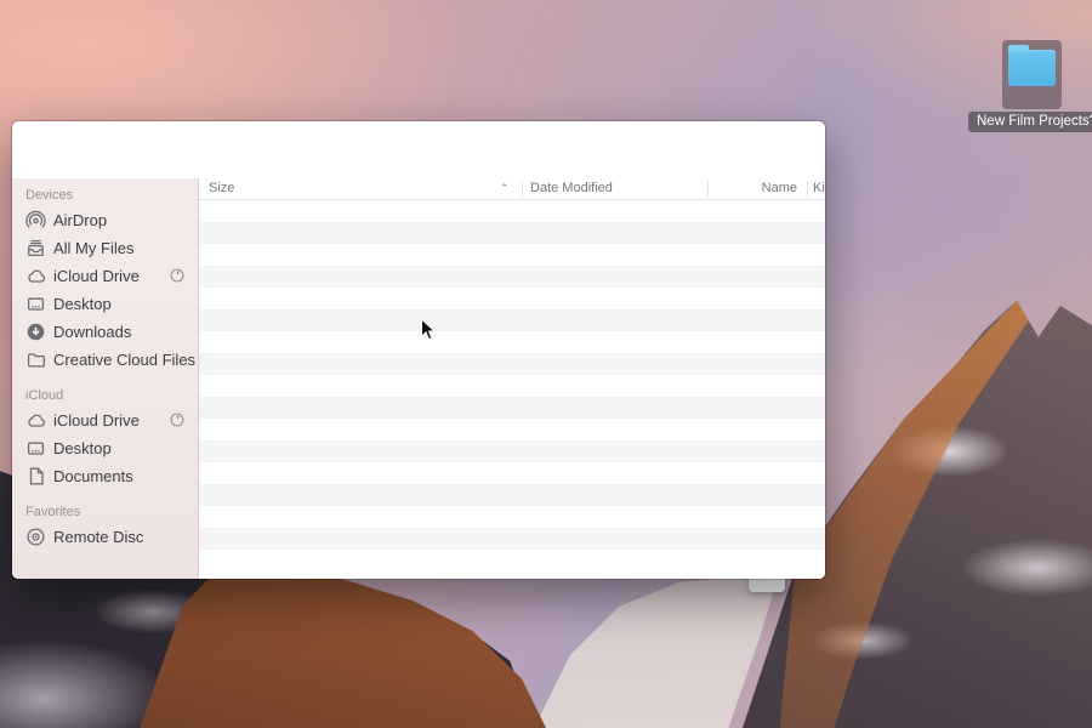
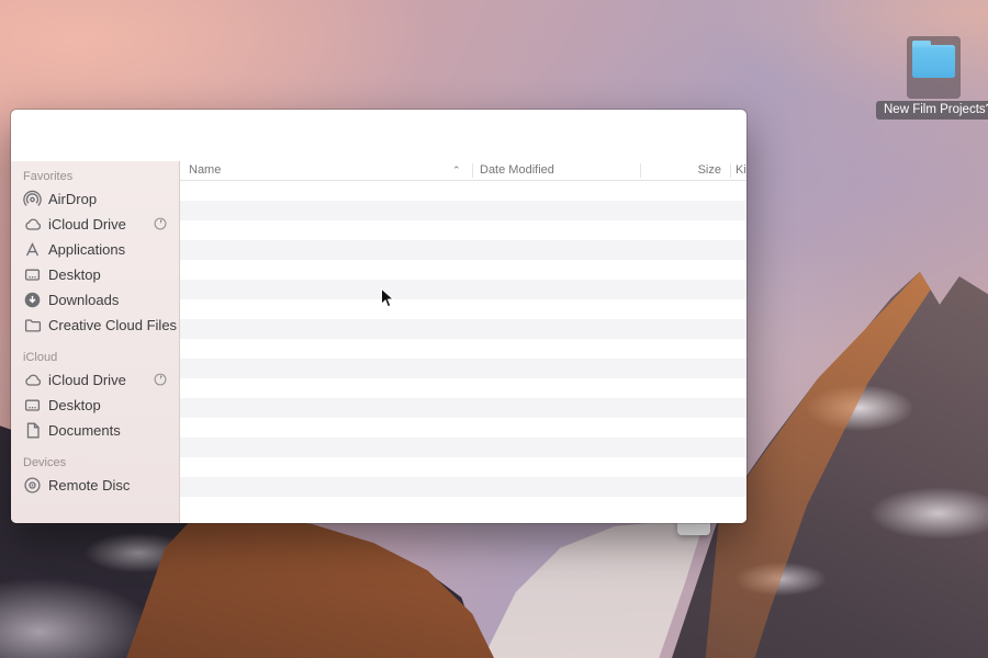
  New Film Projects
- Devices
+ Favorites
  AirDrop
- All My Files
  iCloud Drive
+ Applications
  Desktop
  Downloads
  Creative Cloud Files
  iCloud
  iCloud Drive
  Desktop
  Documents
- Favorites
+ Devices
  Remote Disc
- Size
+ Name
  ⌃
  Date Modified
- Name
+ Size
